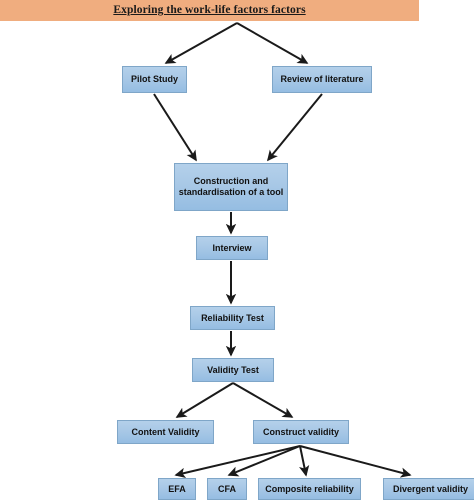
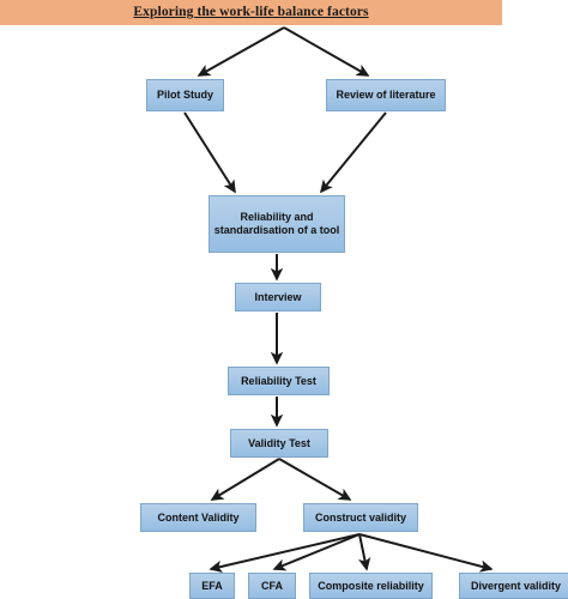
- Exploring the work-life factors factors
+ Exploring the work-life balance factors
  Pilot Study
  Review of literature
- Construction and standardisation of a tool
+ Reliability and standardisation of a tool
  Interview
  Reliability Test
  Validity Test
  Content Validity
  Construct validity
  EFA
  CFA
  Composite reliability
  Divergent validity
